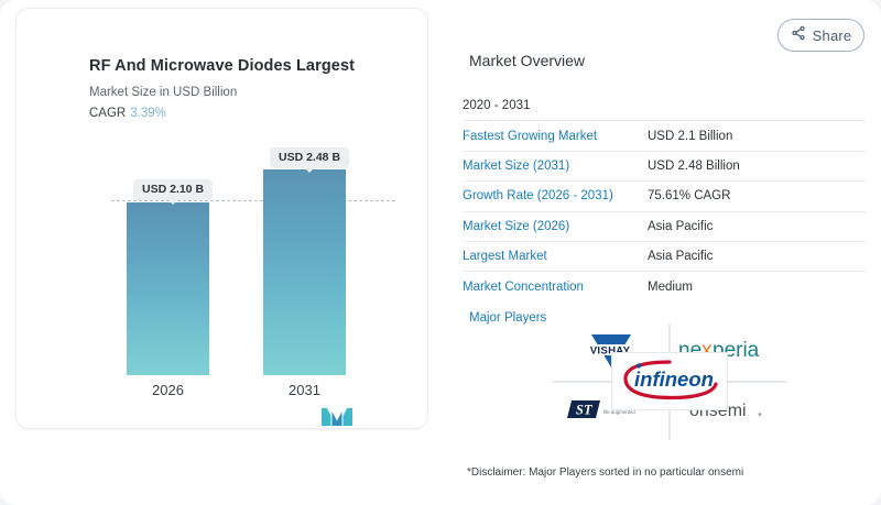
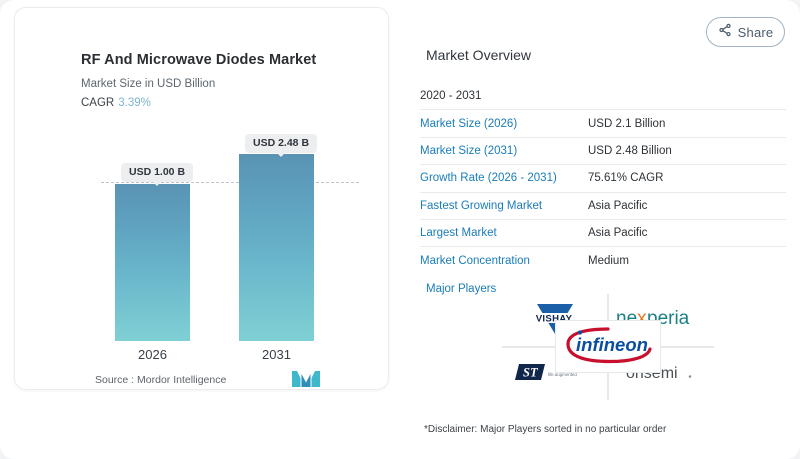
  Share
- RF And Microwave Diodes Largest
+ RF And Microwave Diodes Market
  Market Size in USD Billion
  CAGR 3.39%
- USD 2.10 B
+ USD 1.00 B
  USD 2.48 B
  2026
  2031
+ Source : Mordor Intelligence
  Market Overview
  2020 - 2031
- Fastest Growing Market
+ Market Size (2026)
  USD 2.1 Billion
  Market Size (2031)
  USD 2.48 Billion
  Growth Rate (2026 - 2031)
  75.61% CAGR
- Market Size (2026)
+ Fastest Growing Market
  Asia Pacific
  Largest Market
  Asia Pacific
  Market Concentration
  Medium
  Major Players
  VISHAY.
  ne
  x
  peria
  ST
  onsemi
  infineon
- *Disclaimer: Major Players sorted in no particular onsemi
+ *Disclaimer: Major Players sorted in no particular order
